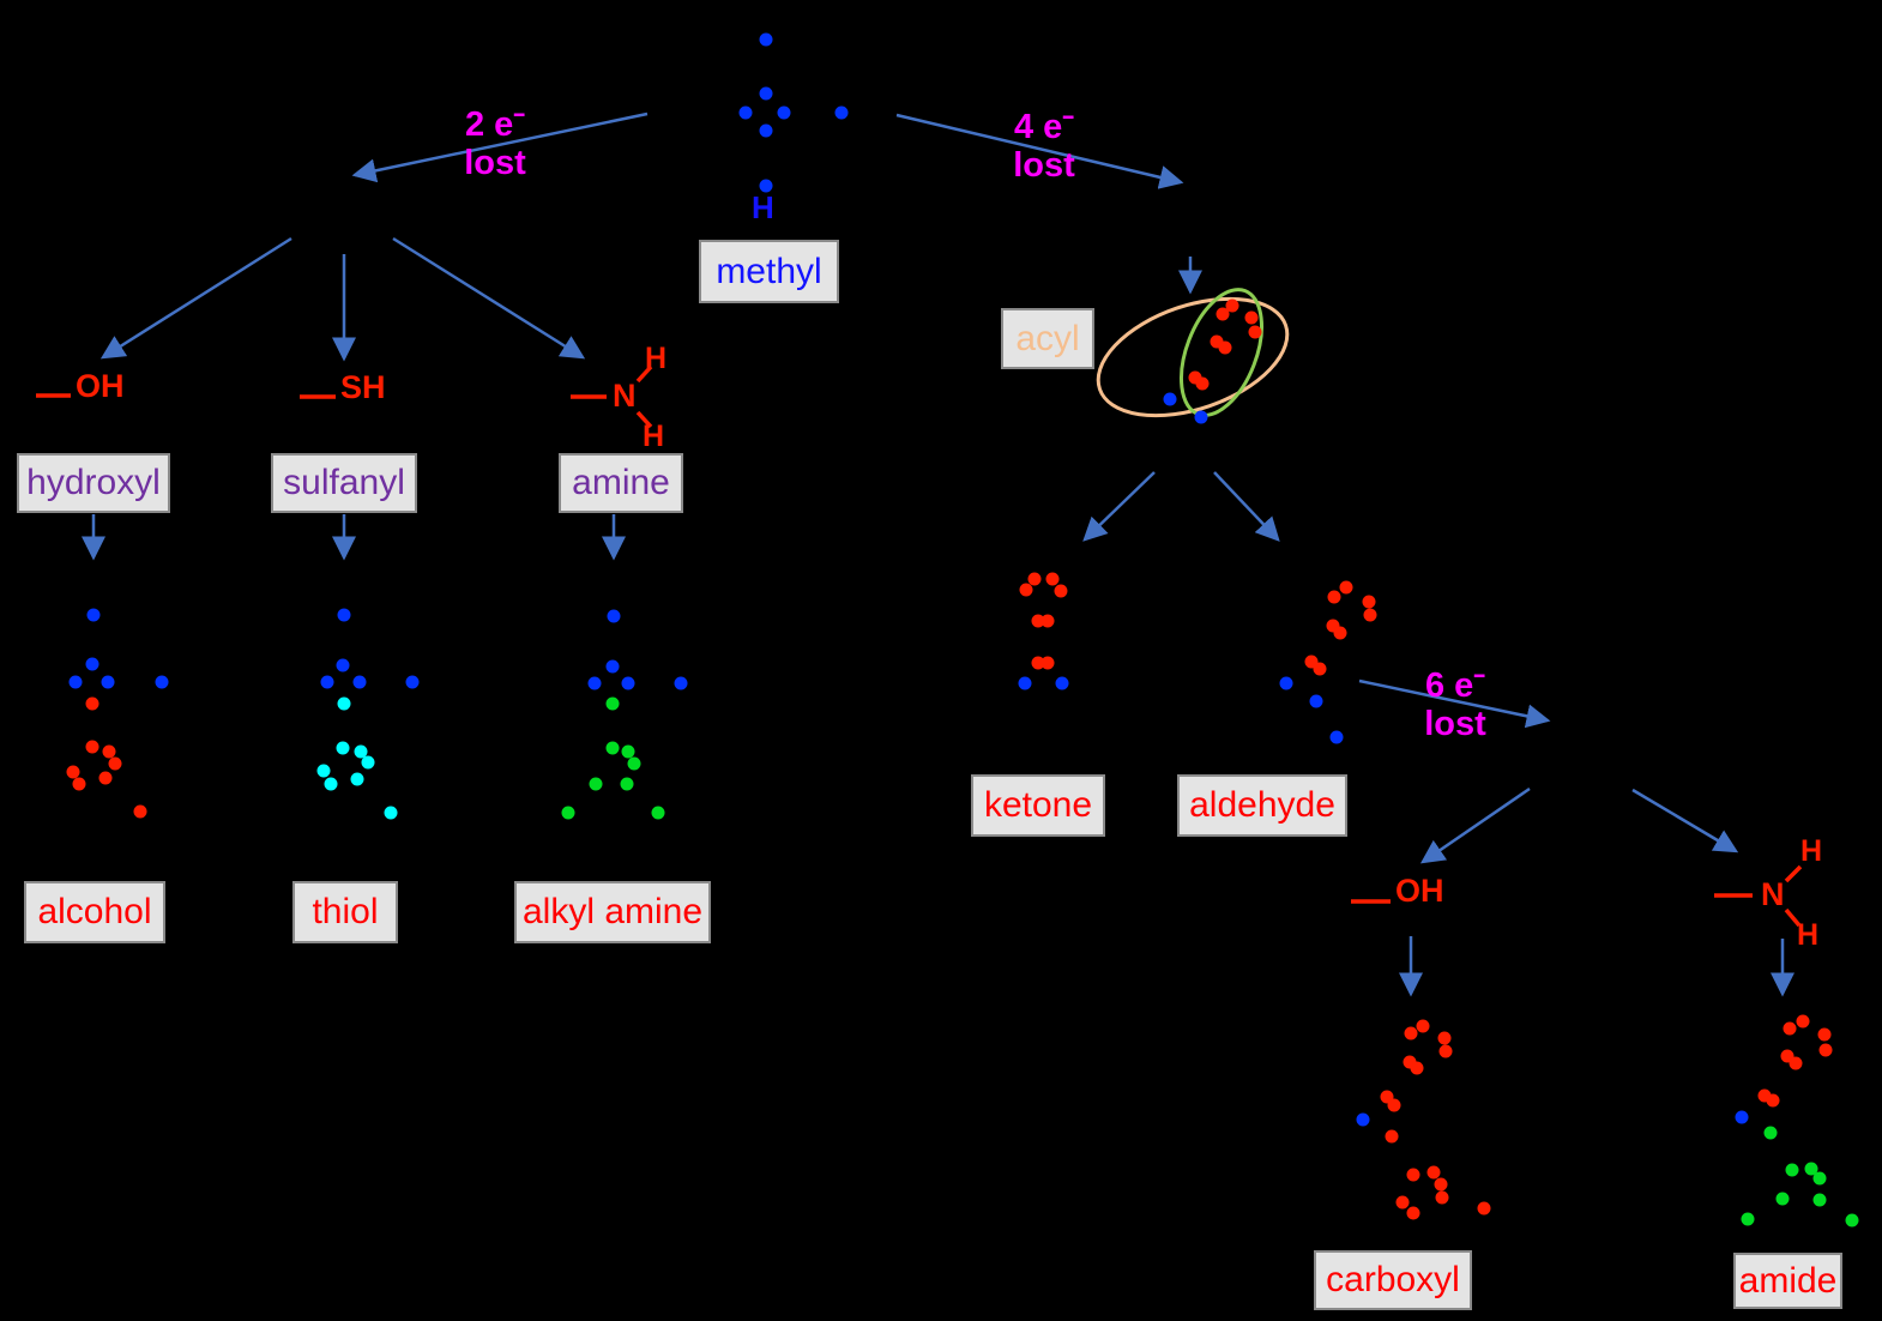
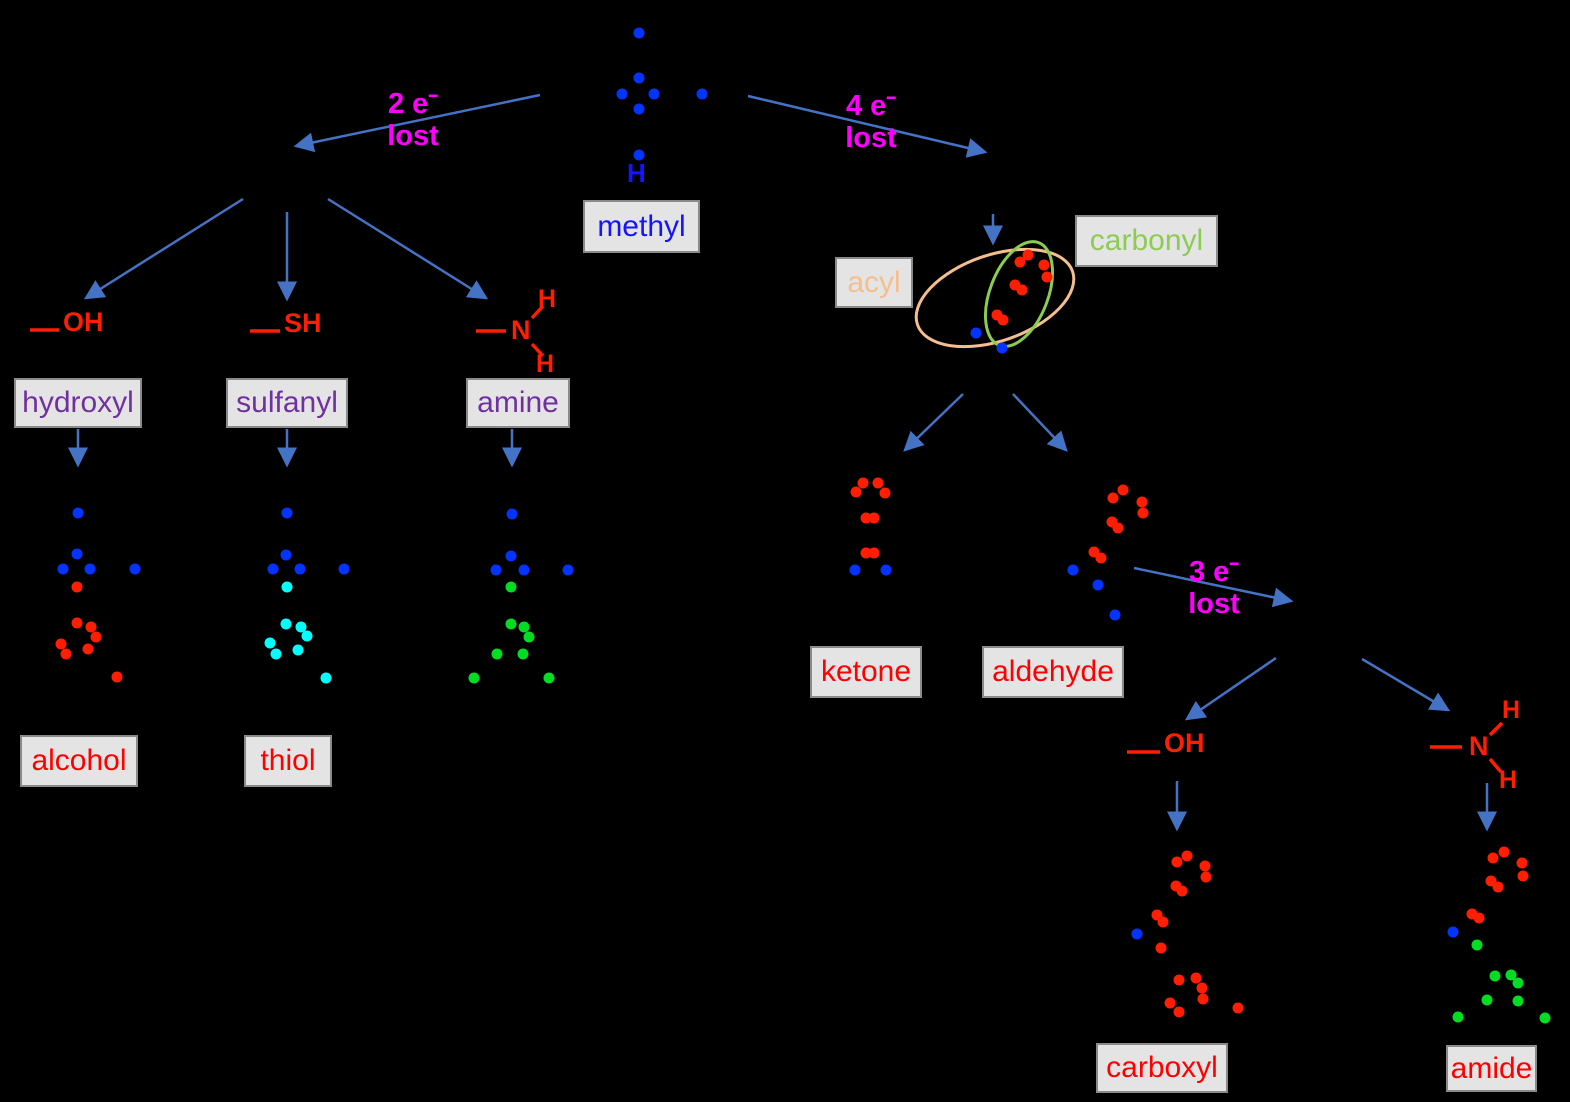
  methyl
  hydroxyl
  sulfanyl
  amine
  acyl
+ carbonyl
  ketone
  aldehyde
  alcohol
  thiol
- alkyl amine
  carboxyl
  amide
  2 e⁻
  lost
  4 e⁻
  lost
- 6 e⁻
+ 3 e⁻
  lost
  H
  OH
  SH
  N
  H
  H
  OH
  N
  H
  H
